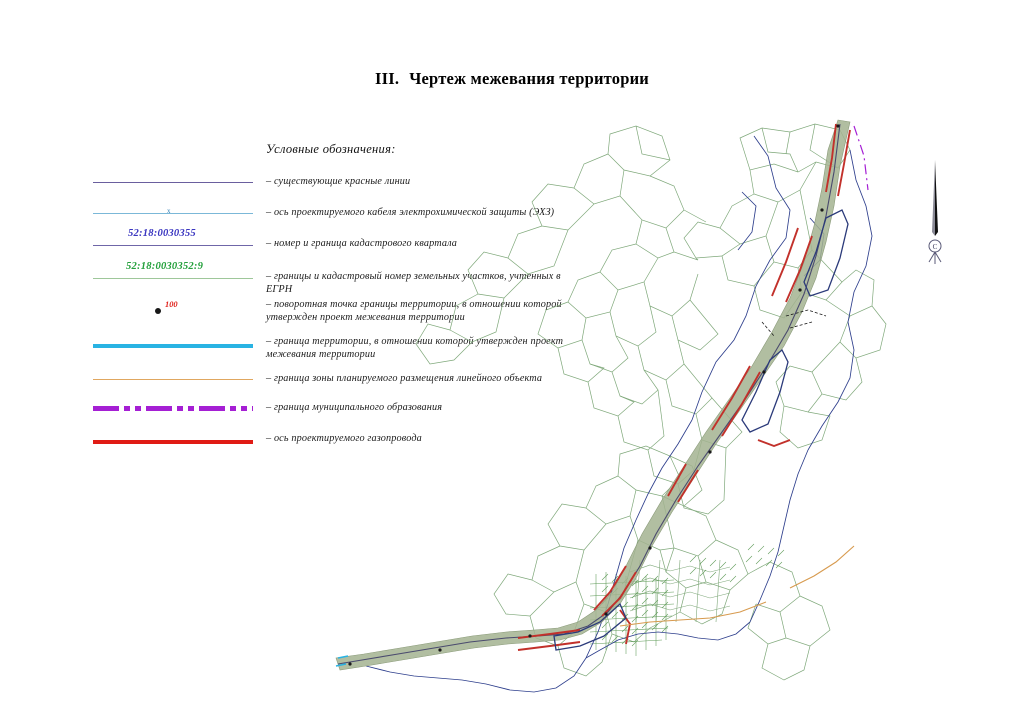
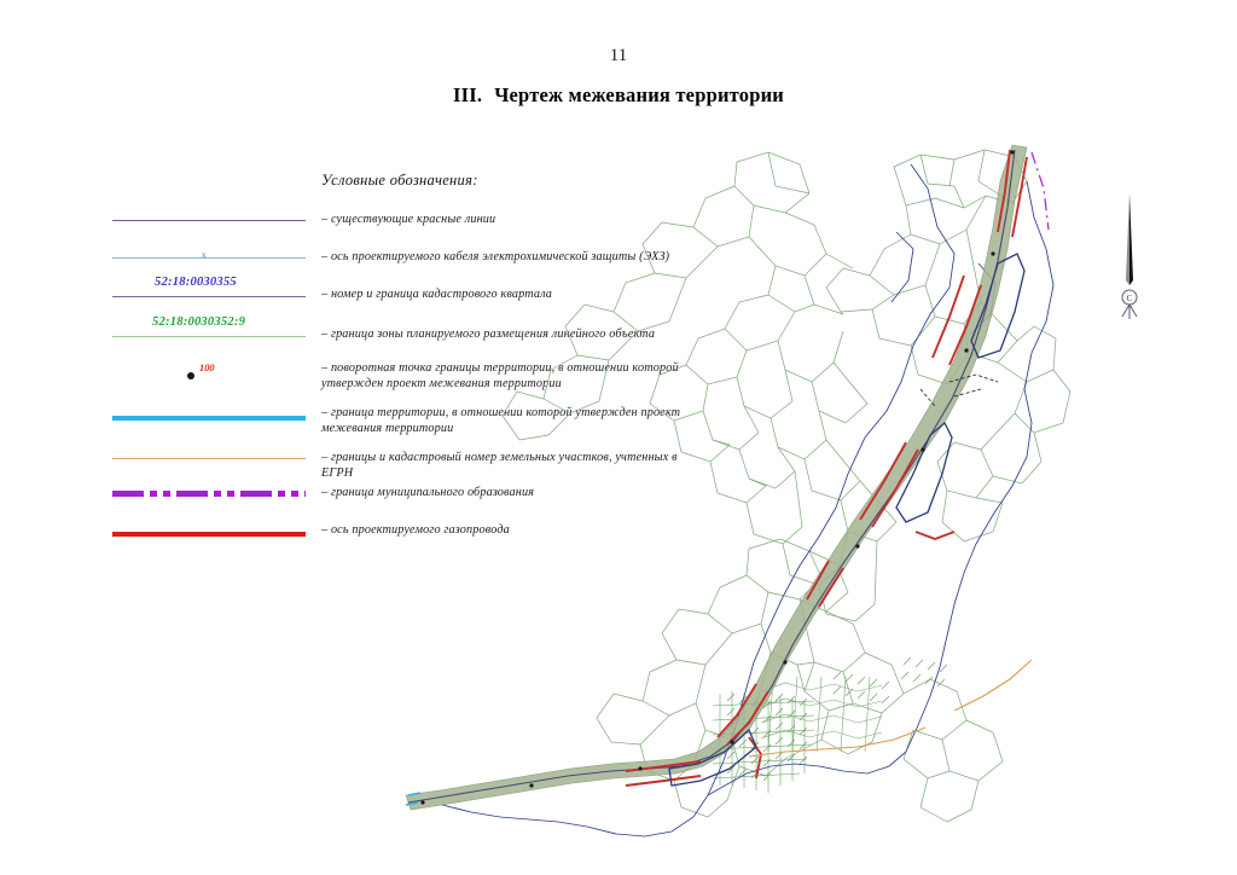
+ 11
  III. Чертеж межевания территории
  Условные обозначения:
  – существующие красные линии
  x
  – ось проектируемого кабеля электрохимической защиты (ЭХЗ)
  52:18:0030355
  – номер и граница кадастрового квартала
  52:18:0030352:9
- – границы и кадастровый номер земельных участков, учтенных в ЕГРН
+ – граница зоны планируемого размещения линейного объекта
  100
  – поворотная точка границы территории в отношнии которой утвержден проект межевания территории
  – граница территории, в отношении которо утвержден прокт межевания территории
- – граница зоны планируемого размещения линейного объекта
+ – границы и кадастровый номер земельных участков, учтенных в ЕГРН
  – граница муниципального образования
  – ось проектируемого газопровода
  С
